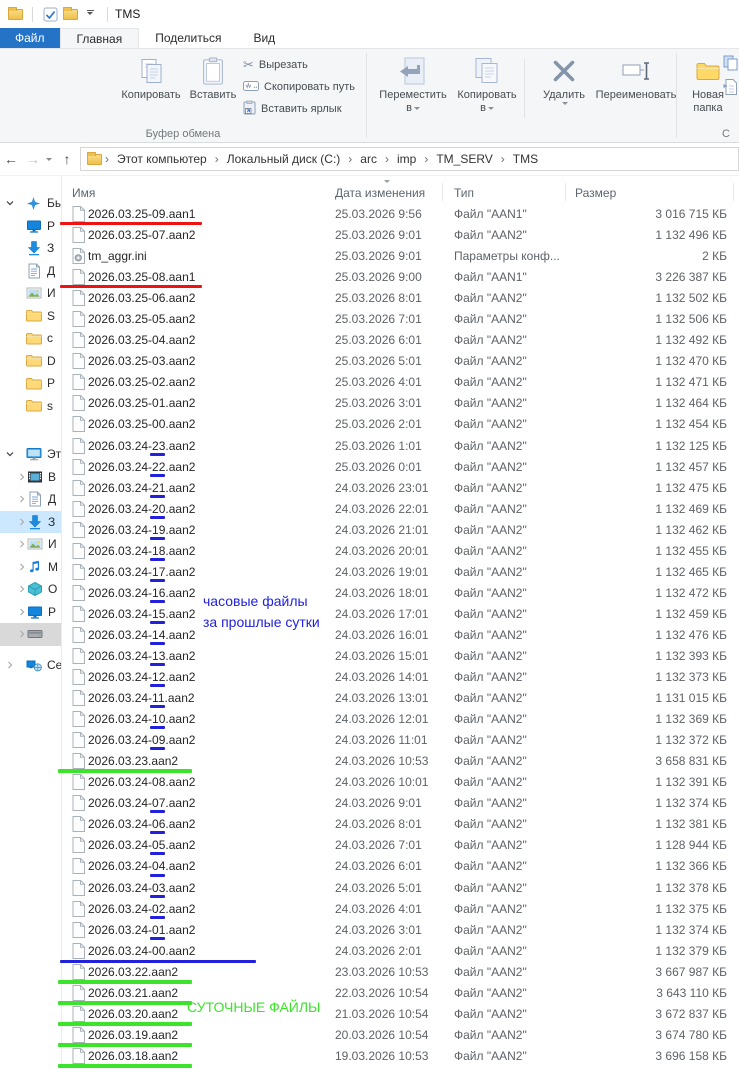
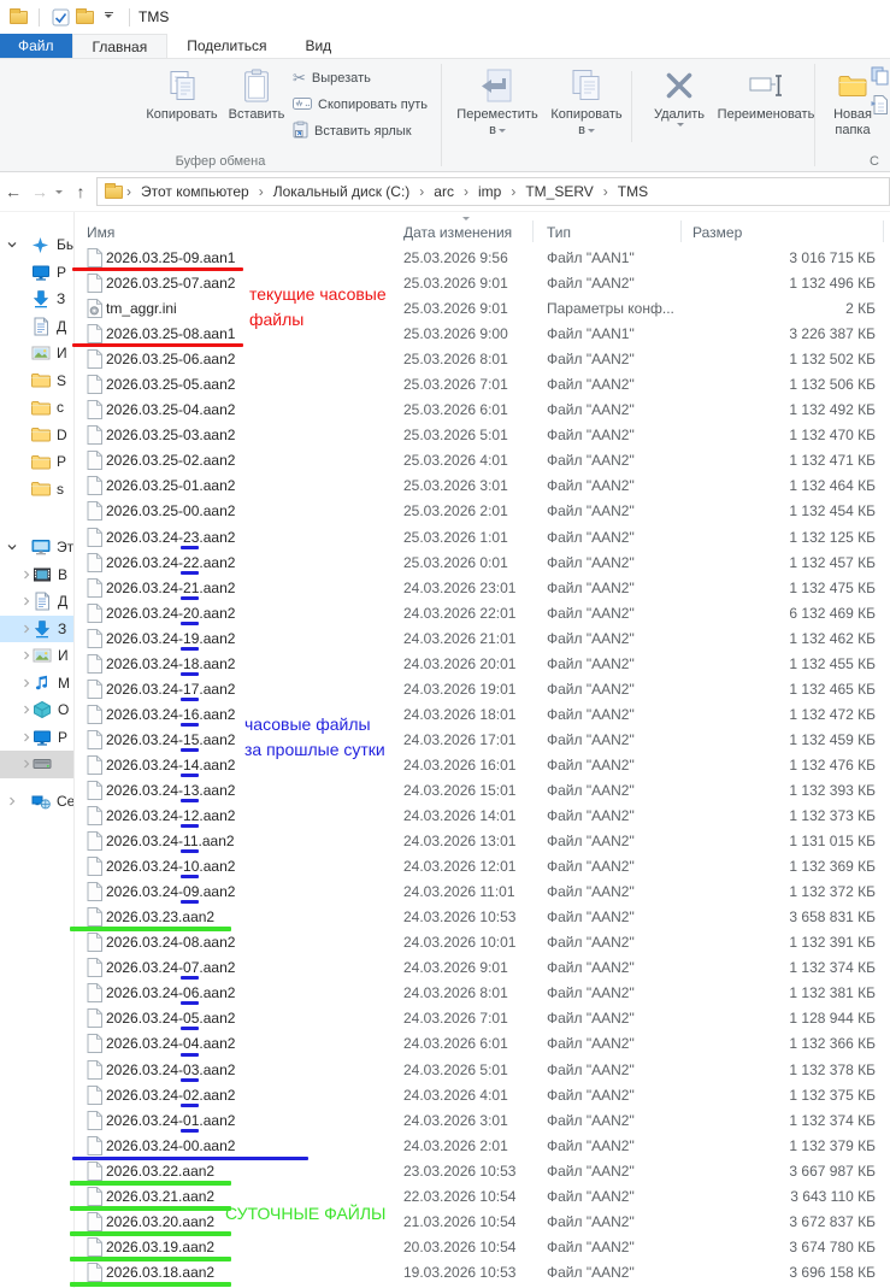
  TMS
  Файл
  Главная
  Поделиться
  Вид
  Копировать
  Вставить
  ✂
  Вырезать
  Скопировать путь
  Вставить ярлык
  Буфер обмена
  Переместить
  в
  Копировать
  в
  Удалить
  Переименовать
  Новая
  папка
  С
  ←
  →
  ↑
  ›
  Этот компьютер
  ›
  Локальный диск (C:)
  ›
  arc
  ›
  imp
  ›
  TM_SERV
  ›
  TMS
  Бы
  Р
  З
  Д
  И
  S
  с
  D
  Р
  s
  Эт
  В
  Д
  З
  И
  М
  О
  Р
  Се
  Имя
  Дата изменения
  Тип
  Размер
  2026.03.25-09.aan1
  25.03.2026 9:56
  Файл "AAN1"
  3 016 715 КБ
  2026.03.25-07.aan2
  25.03.2026 9:01
  Файл "AAN2"
  1 132 496 КБ
  tm_aggr.ini
  25.03.2026 9:01
  Параметры конф...
  2 КБ
  2026.03.25-08.aan1
  25.03.2026 9:00
  Файл "AAN1"
  3 226 387 КБ
  2026.03.25-06.aan2
  25.03.2026 8:01
  Файл "AAN2"
  1 132 502 КБ
  2026.03.25-05.aan2
  25.03.2026 7:01
  Файл "AAN2"
  1 132 506 КБ
  2026.03.25-04.aan2
  25.03.2026 6:01
  Файл "AAN2"
  1 132 492 КБ
  2026.03.25-03.aan2
  25.03.2026 5:01
  Файл "AAN2"
  1 132 470 КБ
  2026.03.25-02.aan2
  25.03.2026 4:01
  Файл "AAN2"
  1 132 471 КБ
  2026.03.25-01.aan2
  25.03.2026 3:01
  Файл "AAN2"
  1 132 464 КБ
  2026.03.25-00.aan2
  25.03.2026 2:01
  Файл "AAN2"
  1 132 454 КБ
  2026.03.24-23.aan2
  25.03.2026 1:01
  Файл "AAN2"
  1 132 125 КБ
  2026.03.24-22.aan2
  25.03.2026 0:01
  Файл "AAN2"
  1 132 457 КБ
  2026.03.24-21.aan2
  24.03.2026 23:01
  Файл "AAN2"
  1 132 475 КБ
  2026.03.24-20.aan2
  24.03.2026 22:01
  Файл "AAN2"
- 1 132 469 КБ
+ 6 132 469 КБ
  2026.03.24-19.aan2
  24.03.2026 21:01
  Файл "AAN2"
  1 132 462 КБ
  2026.03.24-18.aan2
  24.03.2026 20:01
  Файл "AAN2"
  1 132 455 КБ
  2026.03.24-17.aan2
  24.03.2026 19:01
  Файл "AAN2"
  1 132 465 КБ
  2026.03.24-16.aan2
  24.03.2026 18:01
  Файл "AAN2"
  1 132 472 КБ
  2026.03.24-15.aan2
  24.03.2026 17:01
  Файл "AAN2"
  1 132 459 КБ
  2026.03.24-14.aan2
  24.03.2026 16:01
  Файл "AAN2"
  1 132 476 КБ
  2026.03.24-13.aan2
  24.03.2026 15:01
  Файл "AAN2"
  1 132 393 КБ
  2026.03.24-12.aan2
  24.03.2026 14:01
  Файл "AAN2"
  1 132 373 КБ
  2026.03.24-11.aan2
  24.03.2026 13:01
  Файл "AAN2"
  1 131 015 КБ
  2026.03.24-10.aan2
  24.03.2026 12:01
  Файл "AAN2"
  1 132 369 КБ
  2026.03.24-09.aan2
  24.03.2026 11:01
  Файл "AAN2"
  1 132 372 КБ
  2026.03.23.aan2
  24.03.2026 10:53
  Файл "AAN2"
  3 658 831 КБ
  2026.03.24-08.aan2
  24.03.2026 10:01
  Файл "AAN2"
  1 132 391 КБ
  2026.03.24-07.aan2
  24.03.2026 9:01
  Файл "AAN2"
  1 132 374 КБ
  2026.03.24-06.aan2
  24.03.2026 8:01
  Файл "AAN2"
  1 132 381 КБ
  2026.03.24-05.aan2
  24.03.2026 7:01
  Файл "AAN2"
  1 128 944 КБ
  2026.03.24-04.aan2
  24.03.2026 6:01
  Файл "AAN2"
  1 132 366 КБ
  2026.03.24-03.aan2
  24.03.2026 5:01
  Файл "AAN2"
  1 132 378 КБ
  2026.03.24-02.aan2
  24.03.2026 4:01
  Файл "AAN2"
  1 132 375 КБ
  2026.03.24-01.aan2
  24.03.2026 3:01
  Файл "AAN2"
  1 132 374 КБ
  2026.03.24-00.aan2
  24.03.2026 2:01
  Файл "AAN2"
  1 132 379 КБ
  2026.03.22.aan2
  23.03.2026 10:53
  Файл "AAN2"
  3 667 987 КБ
  2026.03.21.aan2
  22.03.2026 10:54
  Файл "AAN2"
  3 643 110 КБ
  2026.03.20.aan2
  21.03.2026 10:54
  Файл "AAN2"
  3 672 837 КБ
  2026.03.19.aan2
  20.03.2026 10:54
  Файл "AAN2"
  3 674 780 КБ
  2026.03.18.aan2
  19.03.2026 10:53
  Файл "AAN2"
  3 696 158 КБ
+ текущие часовые
+ файлы
  часовые файлы
  за прошлые сутки
  СУТОЧНЫЕ ФАЙЛЫ
